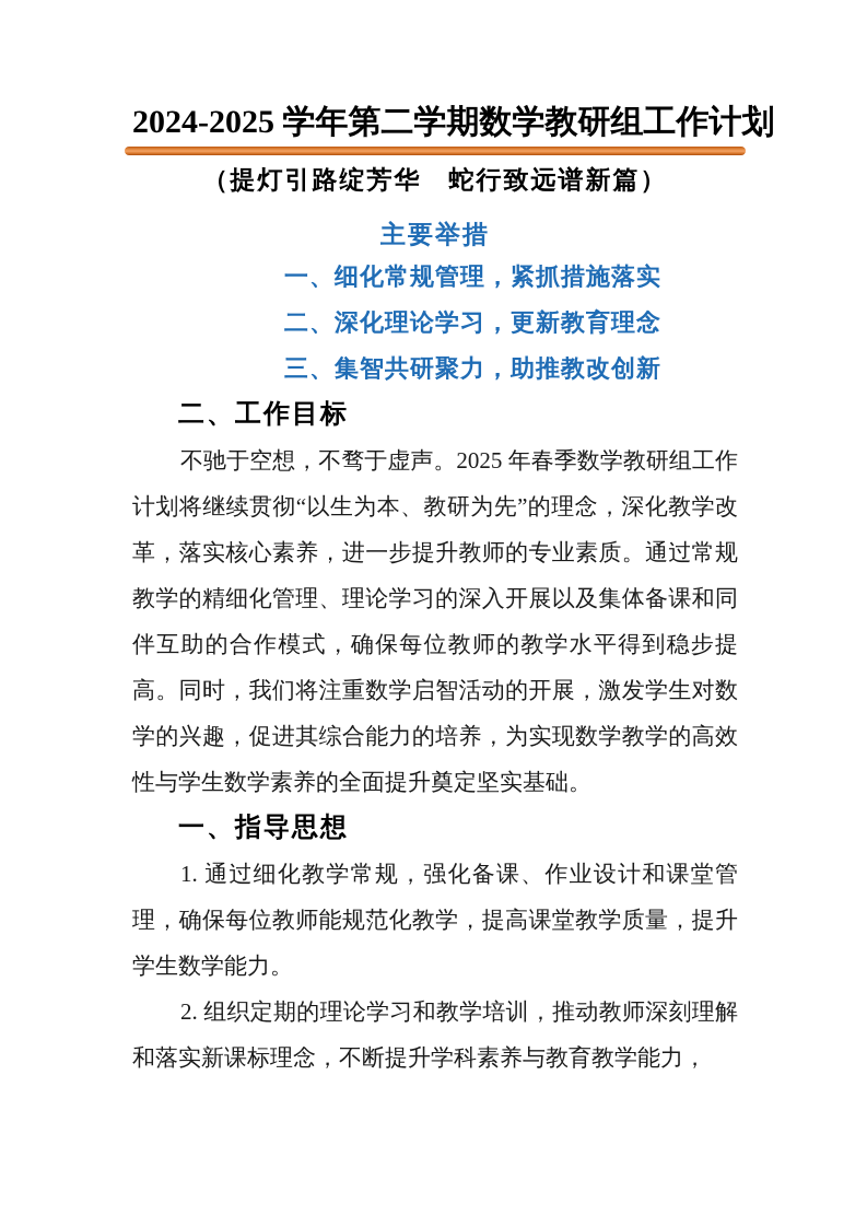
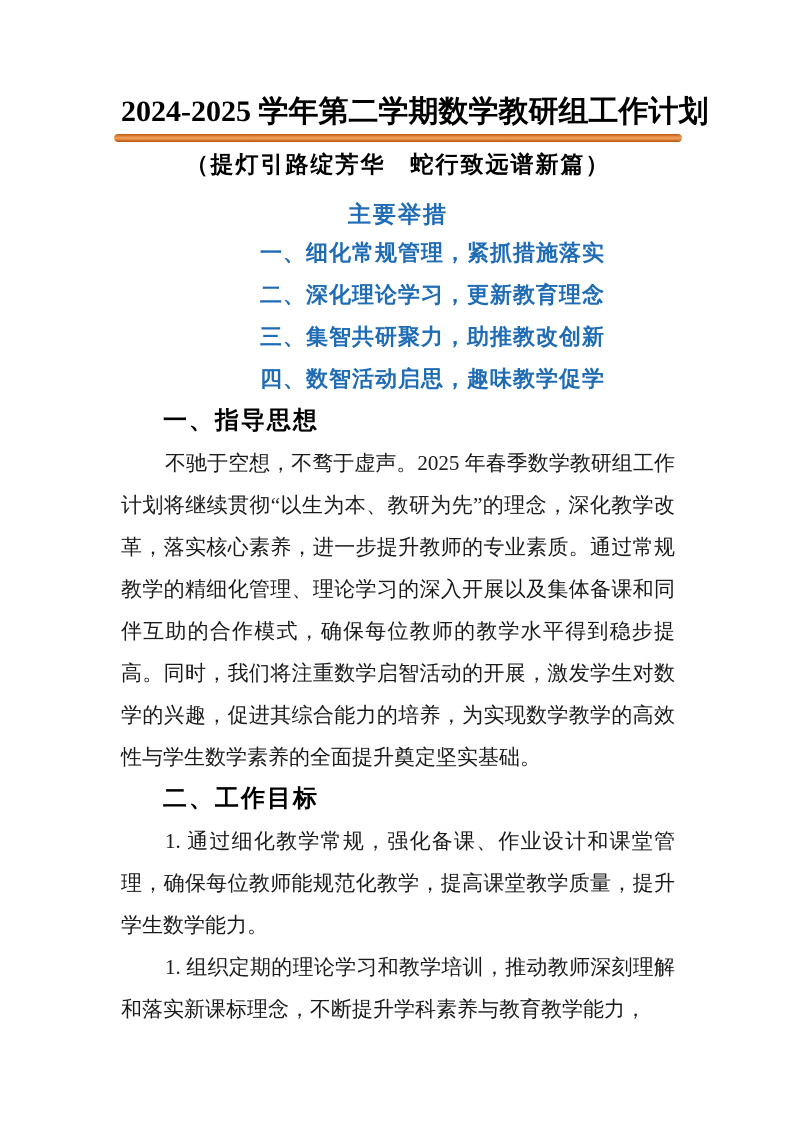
  2024-2025 学年第二学期数学教研组工作计划
  （提灯引路绽芳华 蛇行致远谱新篇）
  主要举措
  一、细化常规管理，紧抓措施落实
  二、深化理论学习，更新教育理念
  三、集智共研聚力，助推教改创新
+ 四、数智活动启思，趣味教学促学
- 二、工作目标
+ 一、指导思想
  不驰于空想，不骛于虚声。2025 年春季数学教研组工作计划将继续贯彻“以生为本、教研为先”的理念，深化教学改革，落实核心素养，进一步提升教师的专业素质。通过常规教学的精细化管理、理论学习的深入开展以及集体备课和同伴互助的合作模式，确保每位教师的教学水平得到稳步提高。同时，我们将注重数学启智活动的开展，激发学生对数学的兴趣，促进其综合能力的培养，为实现数学教学的高效性与学生数学素养的全面提升奠定坚实基础。
- 一、指导思想
+ 二、工作目标
  1. 通过细化教学常规，强化备课、作业设计和课堂管理，确保每位教师能规范化教学，提高课堂教学质量，提升学生数学能力。
- 2. 组织定期的理论学习和教学培训，推动教师深刻理解和落实新课标理念，不断提升学科素养与教育教学能力，
+ 1. 组织定期的理论学习和教学培训，推动教师深刻理解和落实新课标理念，不断提升学科素养与教育教学能力，
